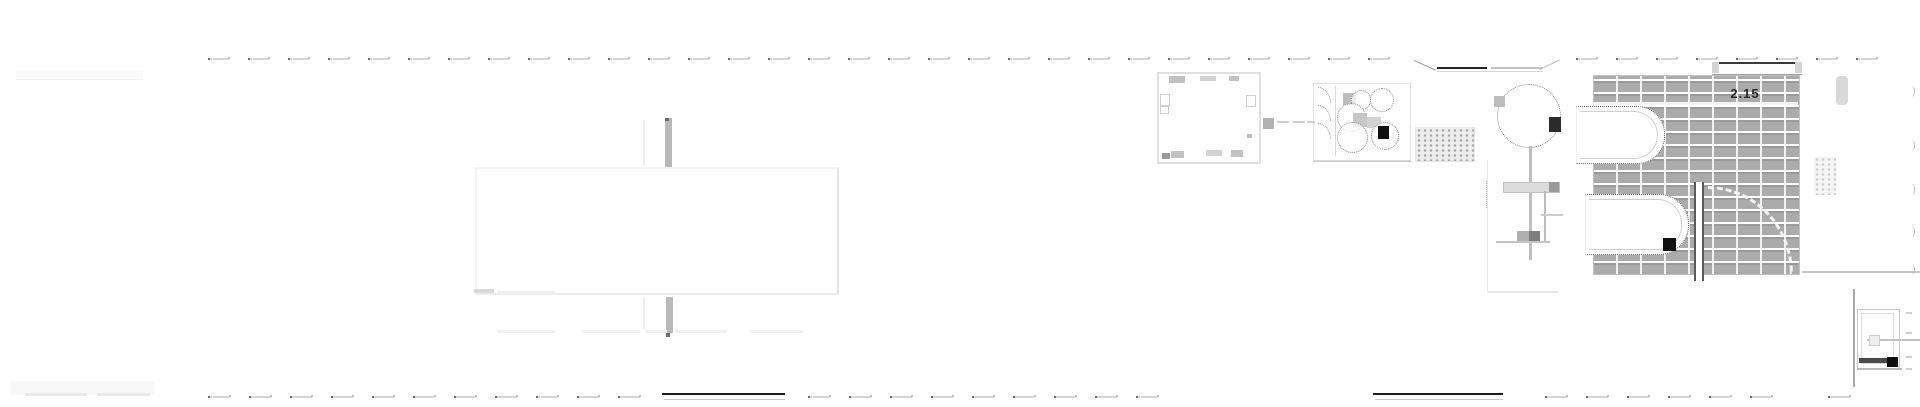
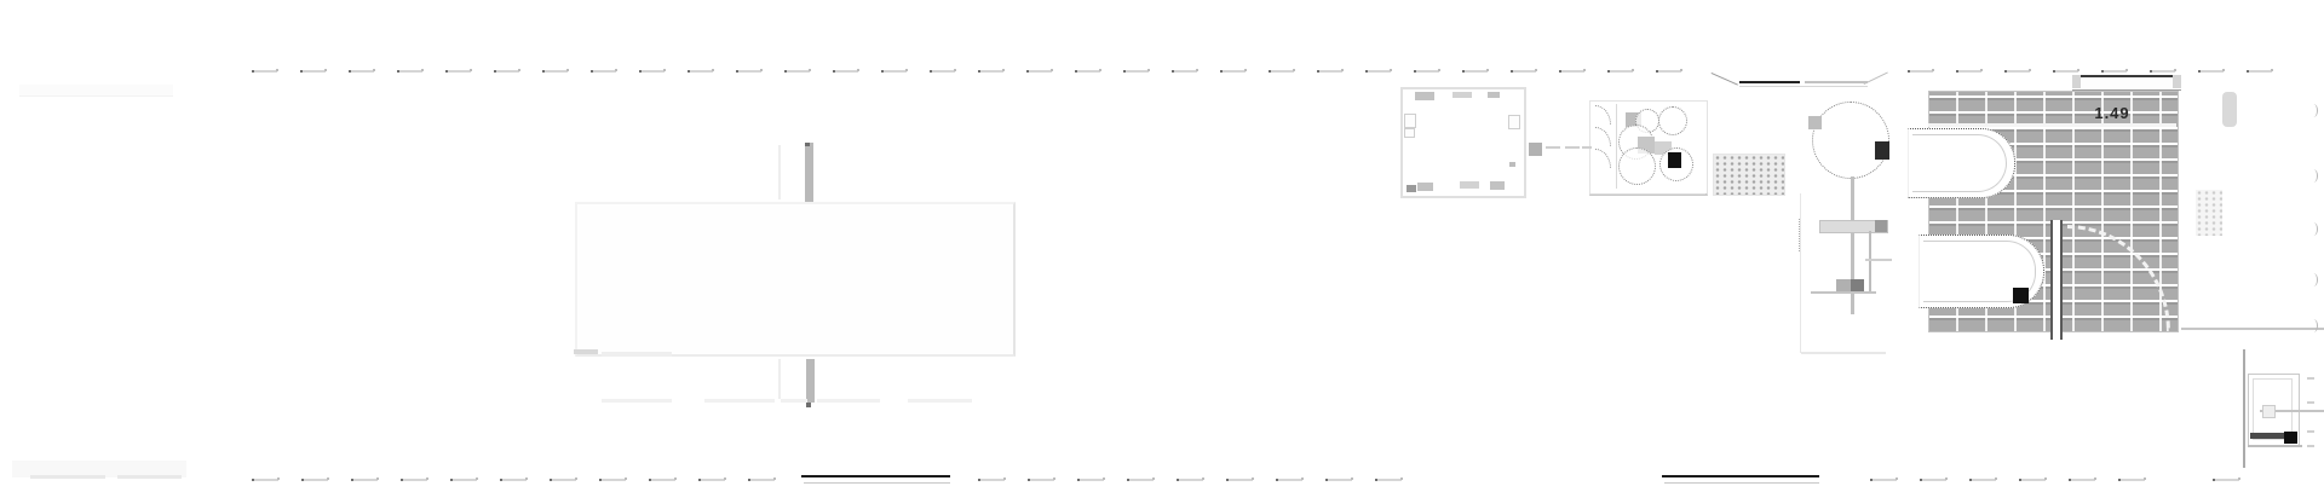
- 2.15
+ 1.49
